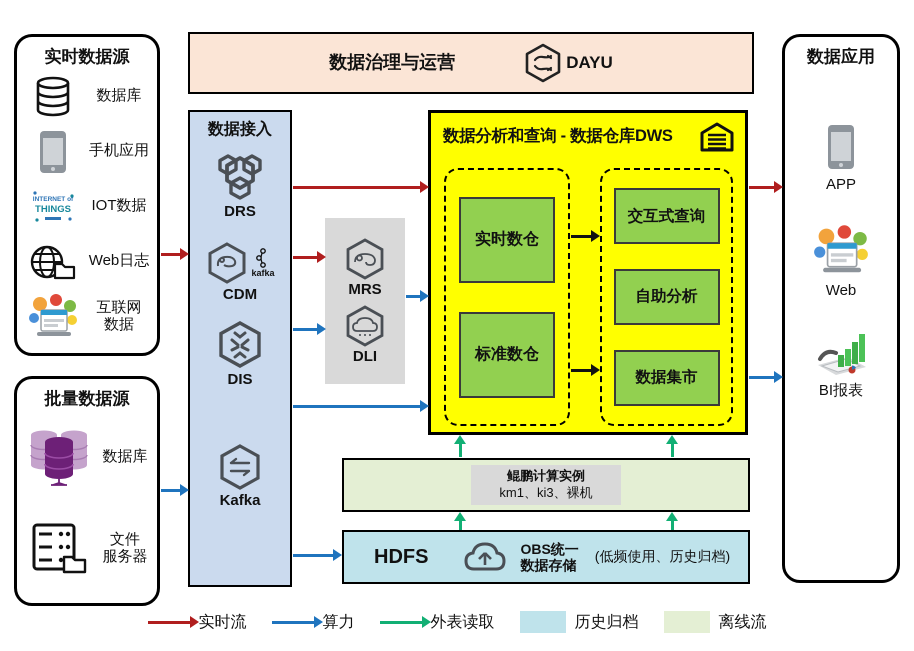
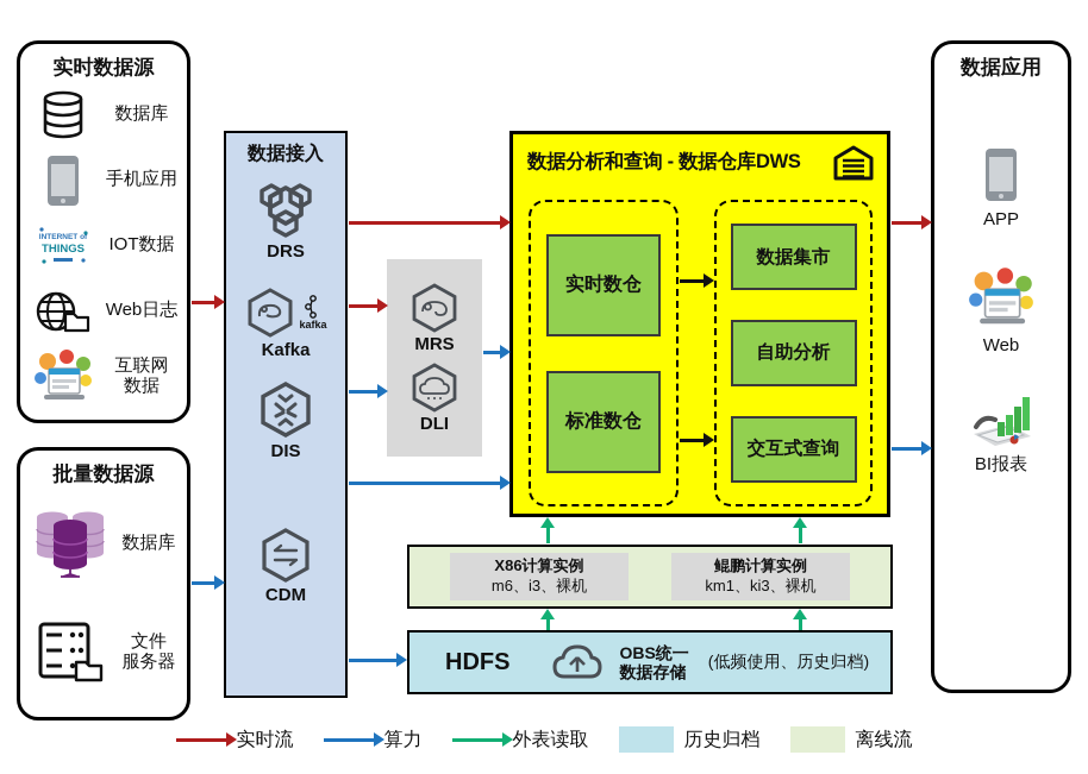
- 数据治理与运营
- DAYU
  实时数据源
  数据库
  手机应用
  THINGS
  IOT数据
  Web日志
  互联网
  数据
  批量数据源
  数据库
  文件
  服务器
  数据接入
  DRS
  kafka
- CDM
+ Kafka
  DIS
- Kafka
+ CDM
  MRS
  DLI
  数据分析和查询 - 数据仓库DWS
  实时数仓
  标准数仓
- 交互式查询
+ 数据集市
  自助分析
- 数据集市
+ 交互式查询
+ X86计算实例
+ m6、i3、裸机
  鲲鹏计算实例
  km1、ki3、裸机
  HDFS
  OBS统一
  数据存储
  (低频使用、历史归档)
  数据应用
  APP
  Web
  BI报表
  实时流
  算力
  外表读取
  历史归档
  离线流
